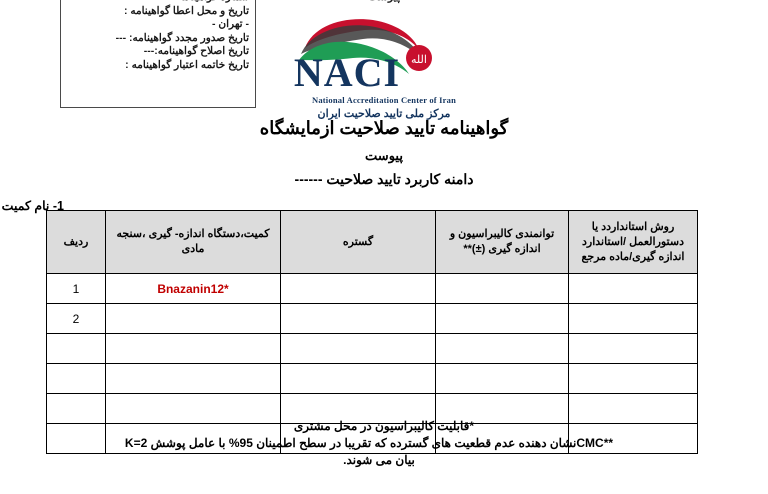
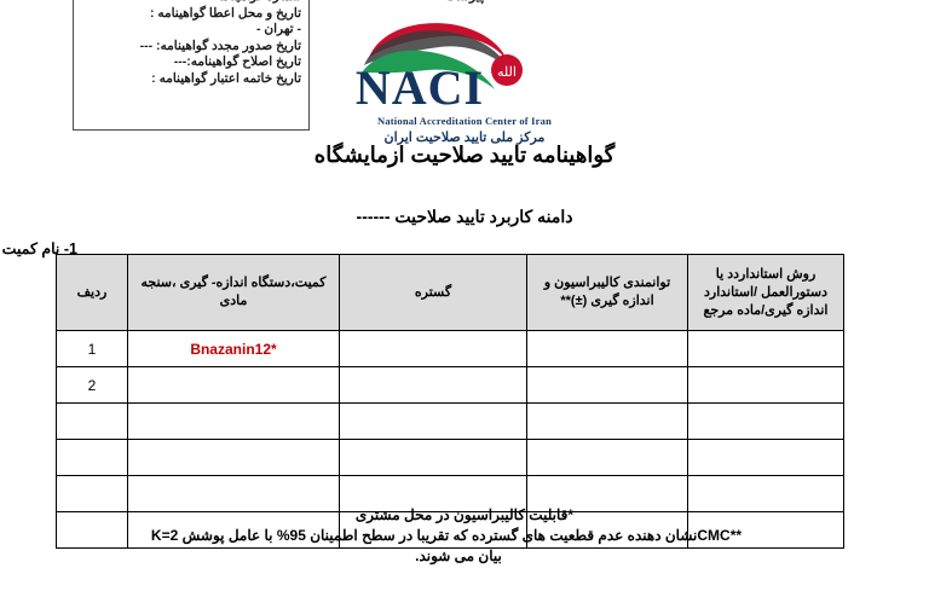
  تاریخ و محل اعطا گواهینامه :
  - تهران -
  تاریخ صدور مجدد گواهینامه: ---
  تاریخ اصلاح گواهینامه:---
  تاریخ خاتمه اعتبار گواهینامه :
  الله
  NACI
  National Accreditation Center of Iran
  مرکز ملی تایید صلاحیت ایران
  گواهینامه تایید صلاحیت ازمایشگاه
- پیوست
  دامنه کاربرد تایید صلاحیت ------
  1- نام کمیت
  روش استانداردد یا دستورالعمل /استاندارد اندازه گیری/ماده مرجع	توانمندی کالیبراسیون و اندازه گیری (±)**	گستره	کمیت،دستگاه اندازه- گیری ،سنجه مادی	ردیف
  			Bnazanin12*	1
  				2
  *قابلیت کالیبراسیون در محل مشتری
  **CMCنشان دهنده عدم قطعیت های گسترده که تقریبا در سطح اطمینان 95% با عامل پوشش K=2
  بیان می شوند.
